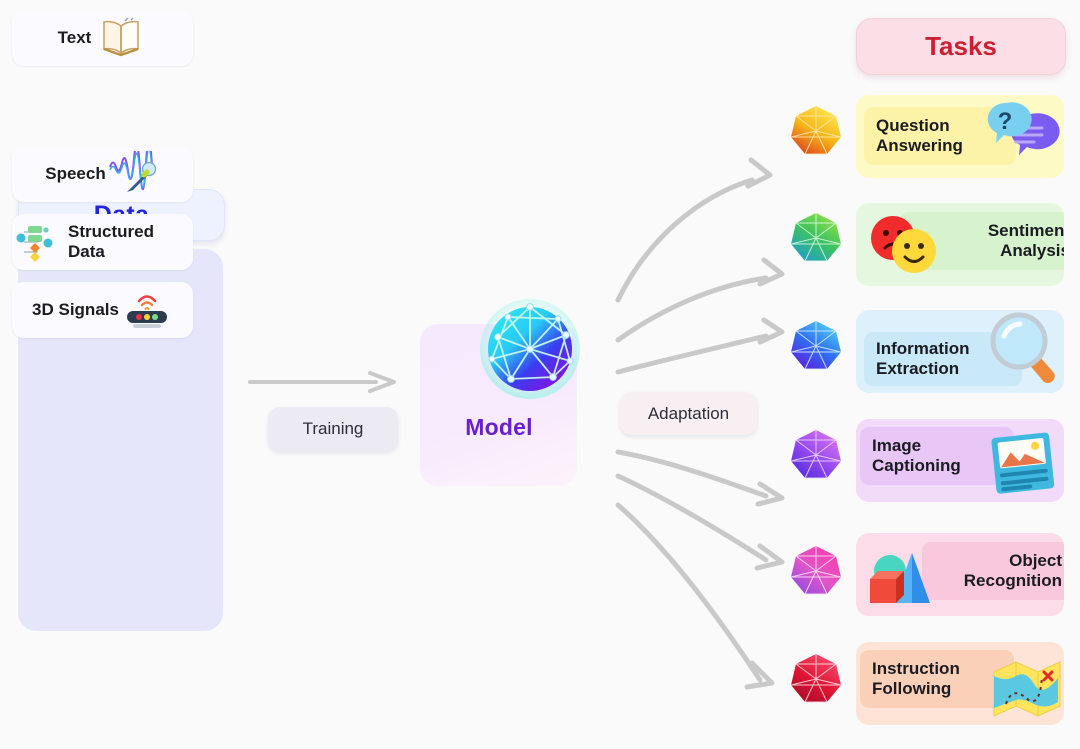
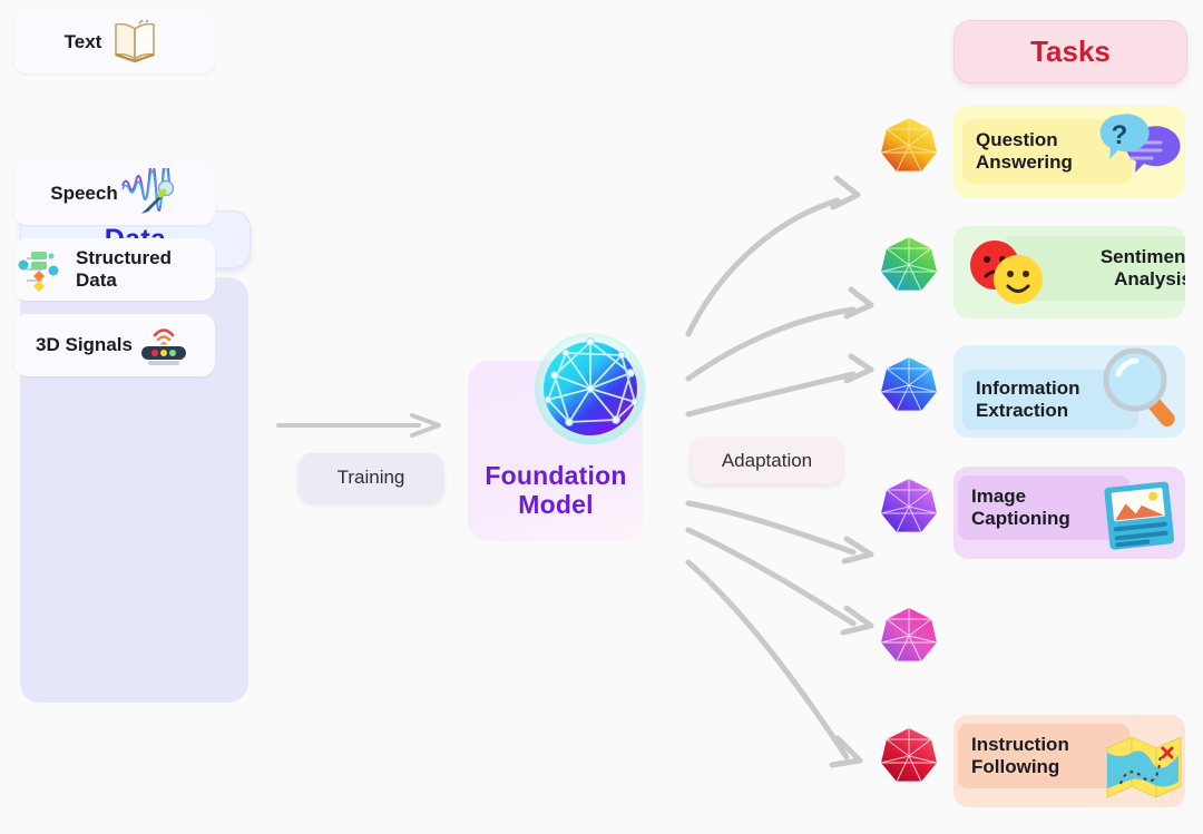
  Text
  Speech
  Structured Data
  3D Signals
  Training
+ Foundation
  Model
  Adaptation
  Tasks
  Question
  Answering
  ?
  Sentimen
  Analysi
  Information
  Extraction
  Image
  Captioning
- Object
- Recognition
  Instruction
  Following
